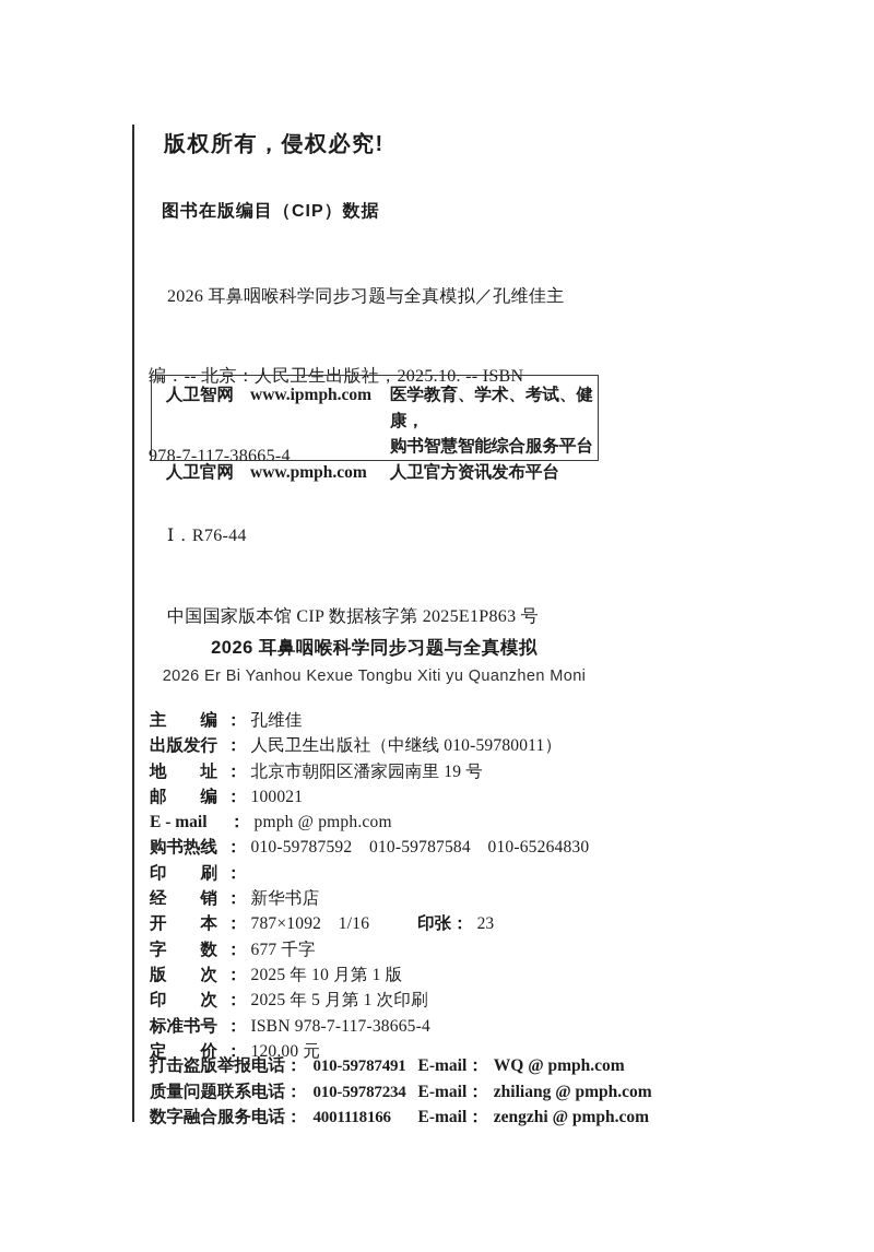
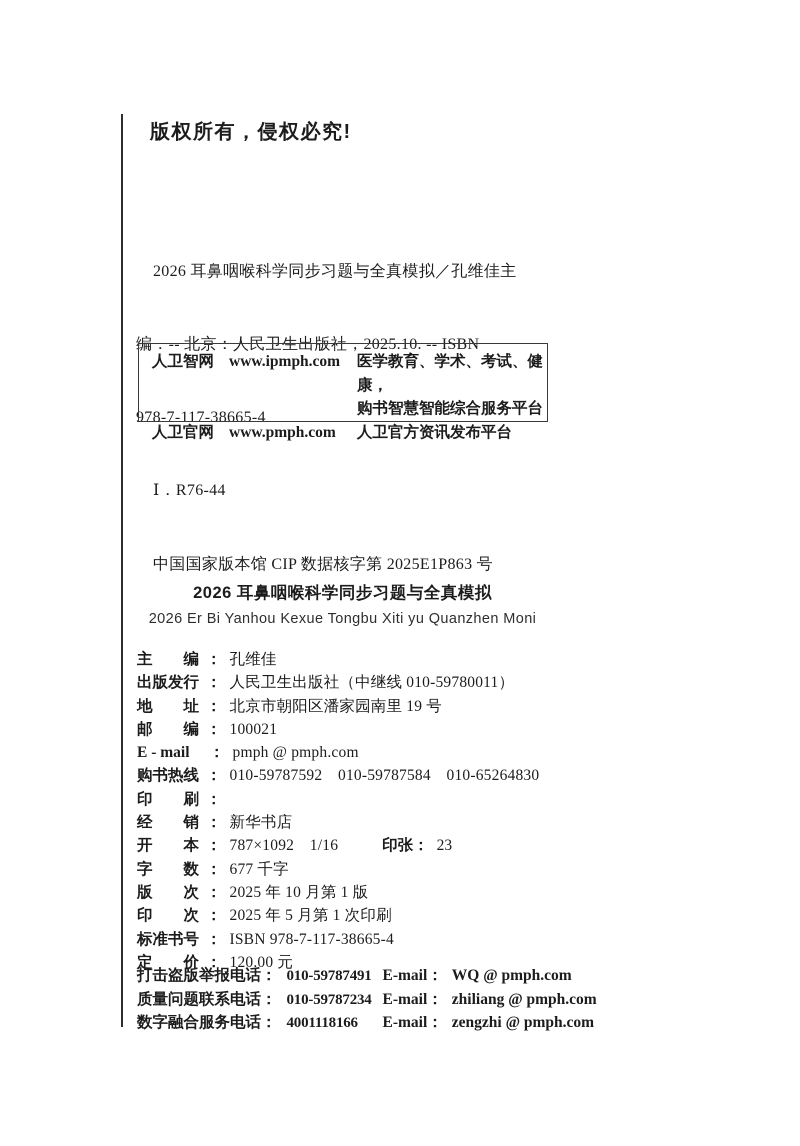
  版权所有，侵权必究!
- 图书在版编目（CIP）数据
  2026 耳鼻咽喉科学同步习题与全真模拟／孔维佳主
  编．-- 北京：人民卫生出版社，2025.10. -- ISBN
  978-7-117-38665-4
  Ⅰ．R76-44
  中国国家版本馆 CIP 数据核字第 2025E1P863 号
  人卫智网
  www.ipmph.com
  医学教育、学术、考试、健康，
  购书智慧智能综合服务平台
  人卫官网
  www.pmph.com
  人卫官方资讯发布平台
  2026 耳鼻咽喉科学同步习题与全真模拟
  2026 Er Bi Yanhou Kexue Tongbu Xiti yu Quanzhen Moni
  主 编
  ：
  孔维佳
  出版发行
  ：
  人民卫生出版社（中继线 010-59780011）
  地 址
  ：
  北京市朝阳区潘家园南里 19 号
  邮 编
  ：
  100021
  E - mail
  ：
  pmph @ pmph.com
  购书热线
  ：
  010-59787592 010-59787584 010-65264830
  印 刷
  ：
  经 销
  ：
  新华书店
  开 本
  ：
  787×1092 1/16
  印张
  ：
  23
  字 数
  ：
  677 千字
  版 次
  ：
  2025 年 10 月第 1 版
  印 次
  ：
  2025 年 5 月第 1 次印刷
  标准书号
  ：
  ISBN 978-7-117-38665-4
  定 价
  ：
  120.00 元
  打击盗版举报电话
  ：
  010-59787491
  E-mail
  ：
  WQ @ pmph.com
  质量问题联系电话
  ：
  010-59787234
  E-mail
  ：
  zhiliang @ pmph.com
  数字融合服务电话
  ：
  4001118166
  E-mail
  ：
  zengzhi @ pmph.com
